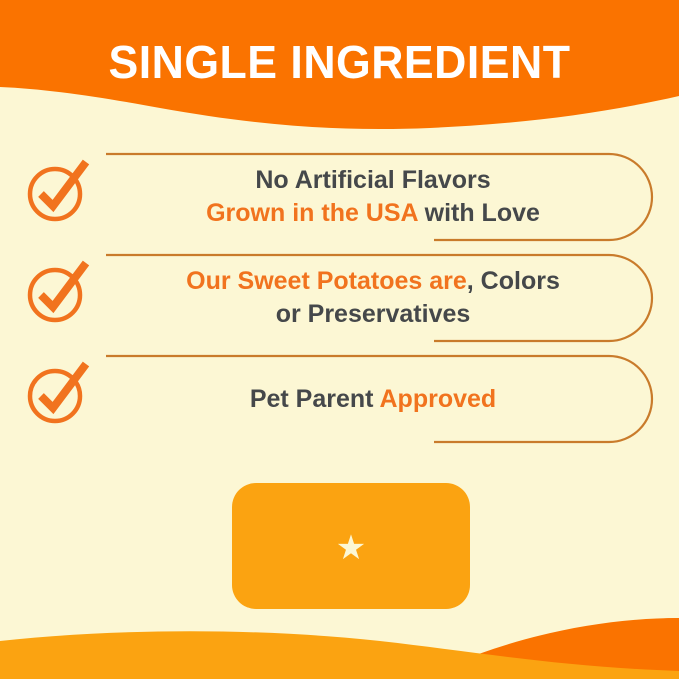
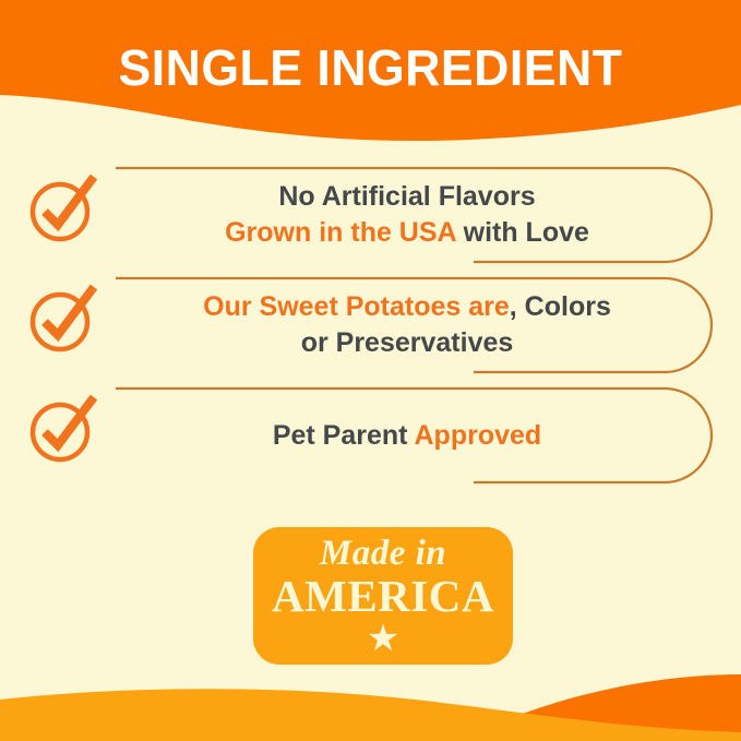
  SINGLE INGREDIENT
  No Artificial Flavors
  Grown in the USA with Love
  Our Sweet Potatoes are, Colors
  or Preservatives
  Pet Parent Approved
+ Made in
+ AMERICA
  ★
